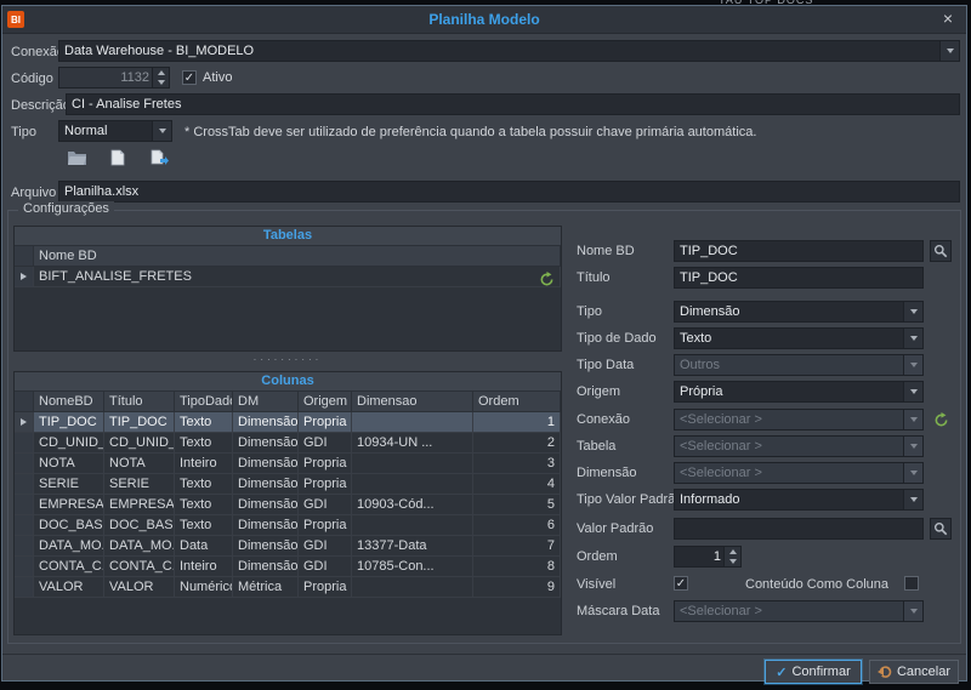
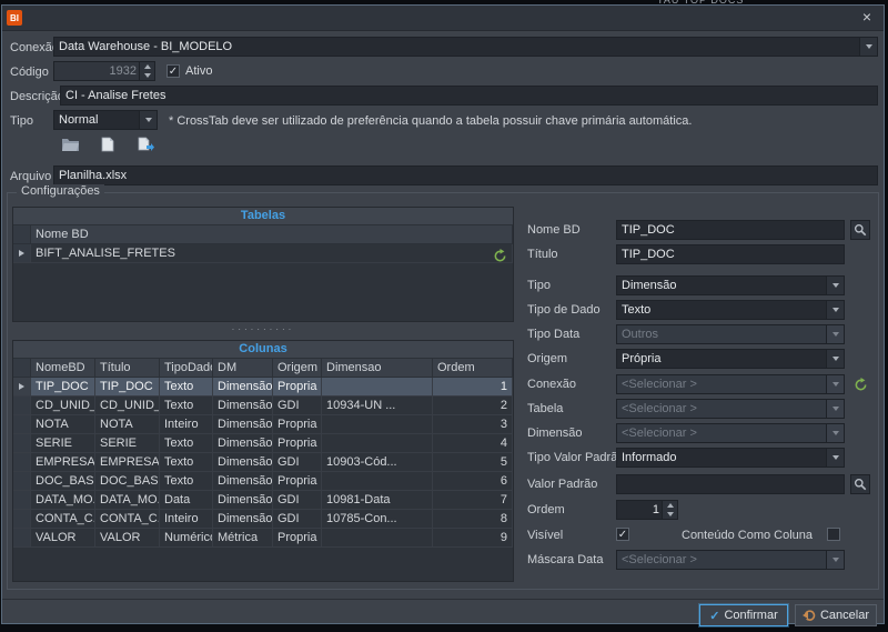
  TAU TOP DOCS
  BI
- Planilha Modelo
  ×
  Conexã
  Data Warehouse - BI_MODELO
  Código
- 1132
+ 1932
  ✓
  Ativo
  Descriçã
  CI - Analise Fretes
  Tipo
  Normal
  * CrossTab deve ser utilizado de preferência quando a tabela possuir chave primária automática.
  Arquivo
  Planilha.xlsx
  Configurações
  Tabelas
  Nome BD
  BIFT_ANALISE_FRETES
  ··········
  Colunas
  NomeBD
  Título
  TipoDad
  DM
  Origem
  Dimensao
  Ordem
  TIP_DOC
  TIP_DOC
  Texto
  Dimensão
  Propria
  1
  CD_UNID_
  CD_UNID_
  Texto
  Dimensão
  GDI
  10934-UN ...
  2
  NOTA
  NOTA
  Inteiro
  Dimensão
  Propria
  3
  SERIE
  SERIE
  Texto
  Dimensão
  Propria
  4
  EMPRESA
  EMPRESA
  Texto
  Dimensão
  GDI
  10903-Cód...
  5
  DOC_BAS
  DOC_BAS
  Texto
  Dimensão
  Propria
  6
  DATA_MO.
  DATA_MO.
  Data
  Dimensão
  GDI
- 13377-Data
+ 10981-Data
  7
  CONTA_C.
  CONTA_C.
  Inteiro
  Dimensão
  GDI
  10785-Con...
  8
  VALOR
  VALOR
  Numéric
  Métrica
  Propria
  9
  Nome BD
  TIP_DOC
  Título
  TIP_DOC
  Tipo
  Dimensão
  Tipo de Dado
  Texto
  Tipo Data
  Outros
  Origem
  Própria
  Conexão
  <Selecionar >
  Tabela
  <Selecionar >
  Dimensão
  <Selecionar >
  Tipo Valor Padrã
  Informado
  Valor Padrão
  Ordem
  1
  Visível
  ✓
  Conteúdo Como Coluna
  Máscara Data
  <Selecionar >
  ✓
  Confirmar
  Cancelar
